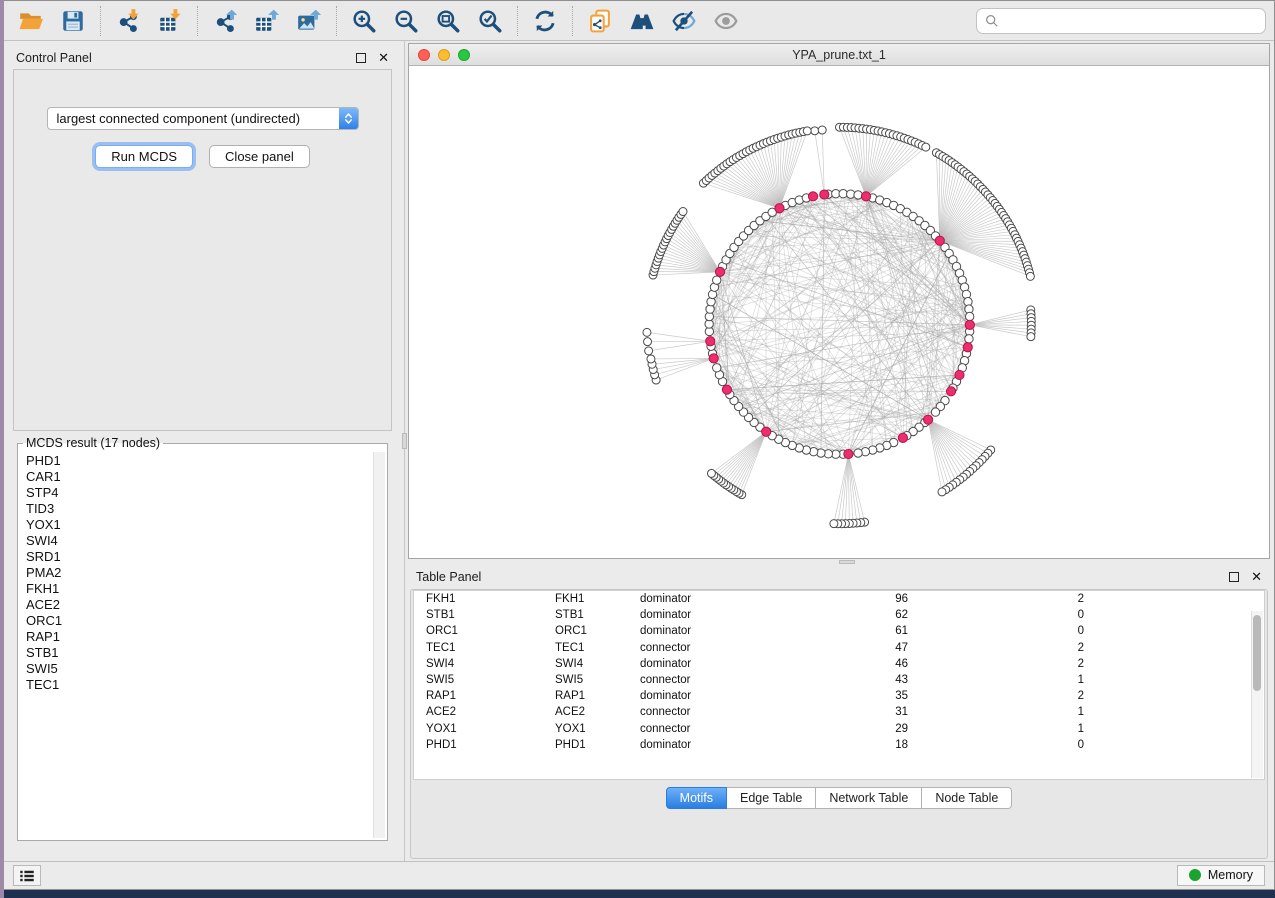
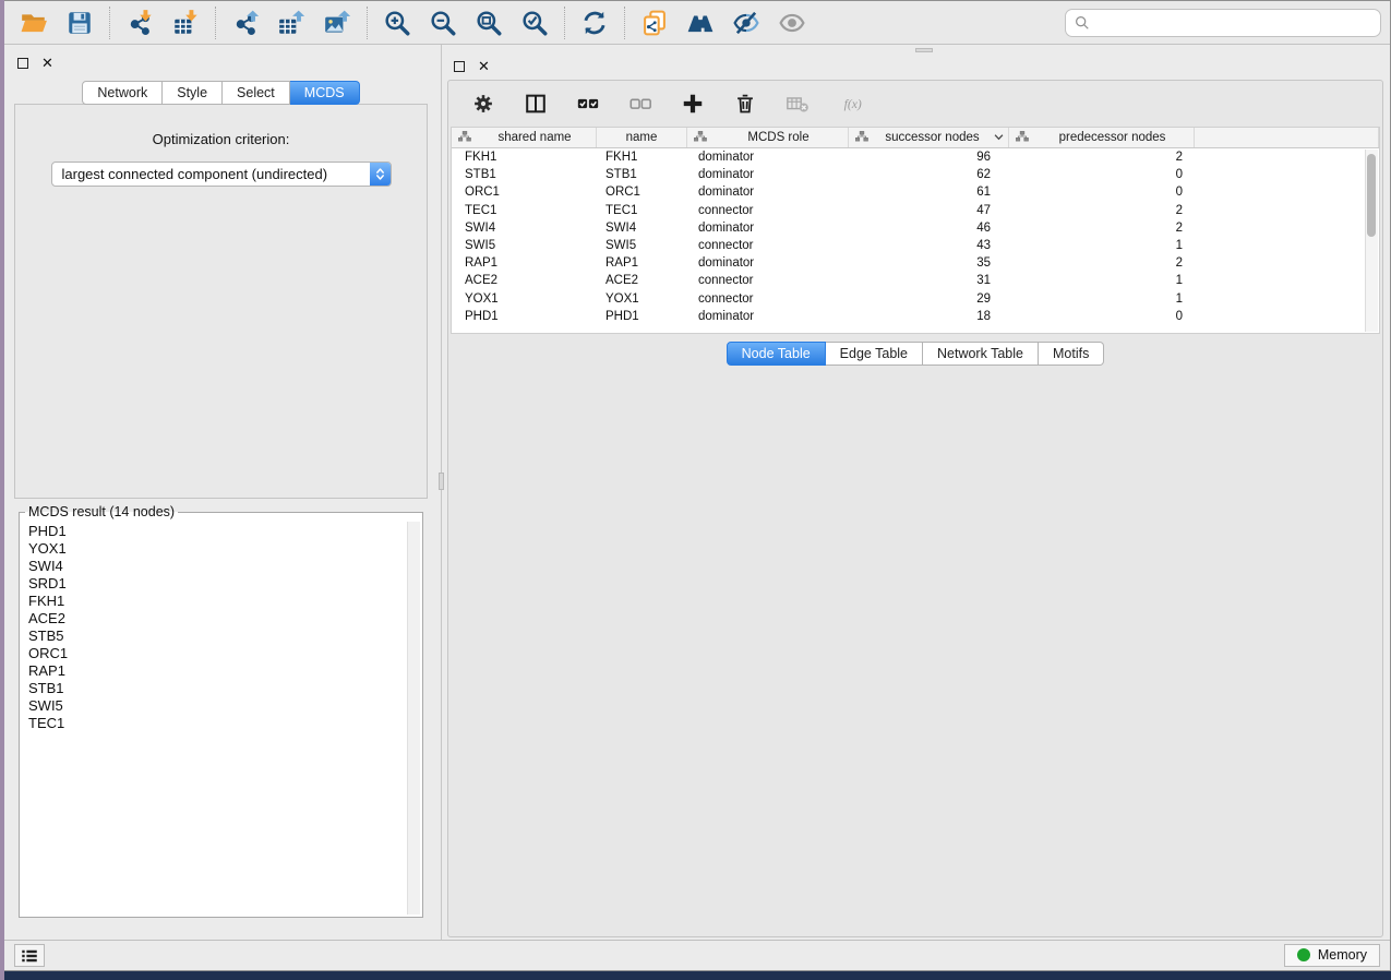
- Control Panel
  ✕
+ Network
+ Style
+ Select
+ MCDS
+ Optimization criterion:
  largest connected component (undirected)
- Run MCDS
- Close panel
- MCDS result (17 nodes)
+ MCDS result (14 nodes)
  PHD1
- CAR1
- STP4
- TID3
  YOX1
  SWI4
  SRD1
- PMA2
  FKH1
  ACE2
+ STB5
  ORC1
  RAP1
  STB1
  SWI5
  TEC1
- YPA_prune.txt_1
- Table Panel
  ✕
+ f(x)
+ shared name
+ name
+ MCDS role
+ successor nodes
+ predecessor nodes
  FKH1
  FKH1
  dominator
  96
  2
  STB1
  STB1
  dominator
  62
  0
  ORC1
  ORC1
  dominator
  61
  0
  TEC1
  TEC1
  connector
  47
  2
  SWI4
  SWI4
  dominator
  46
  2
  SWI5
  SWI5
  connector
  43
  1
  RAP1
  RAP1
  dominator
  35
  2
  ACE2
  ACE2
  connector
  31
  1
  YOX1
  YOX1
  connector
  29
  1
  PHD1
  PHD1
  dominator
  18
  0
- Motifs
+ Node Table
  Edge Table
  Network Table
- Node Table
+ Motifs
  Memory
